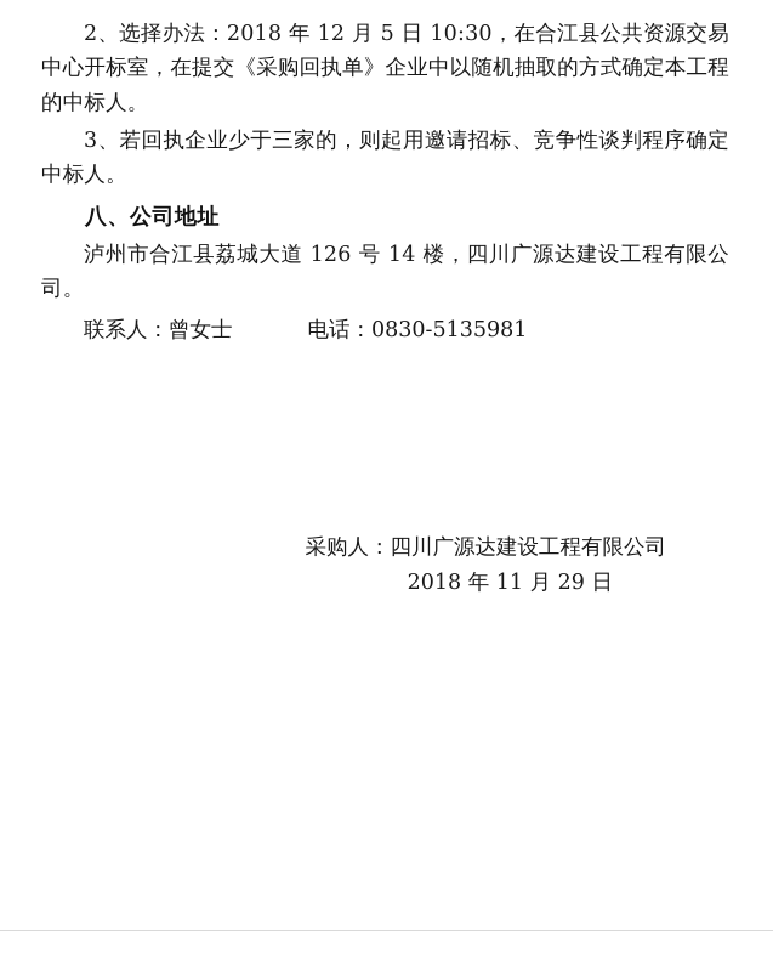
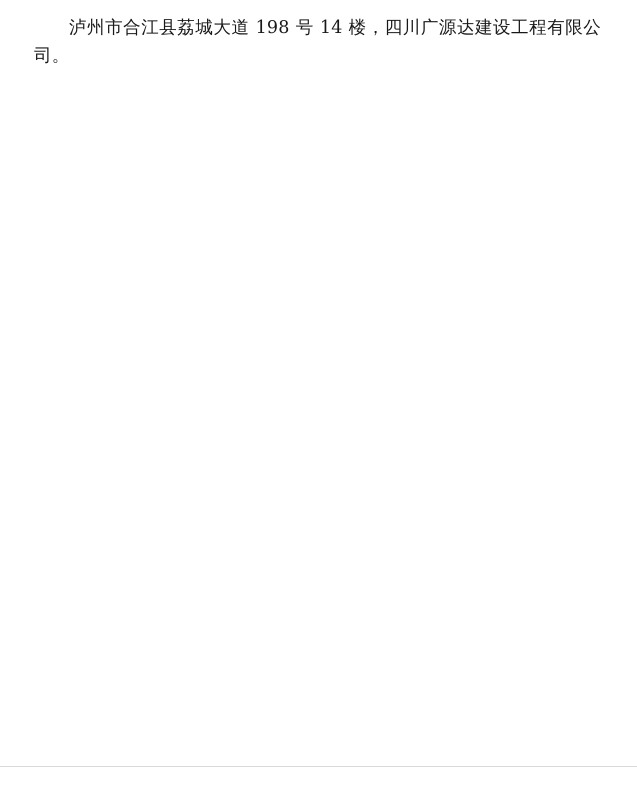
- 2、选择办法：2018 年 12 月 5 日 10:30，在合江县公共资源交易中心开标室，在提交《采购回执单》企业中以随机抽取的方式确定本工程的中标人。
- 3、若回执企业少于三家的，则起用邀请招标、竞争性谈判程序确定中标人。
- 八、公司地址
- 泸州市合江县荔城大道 126 号 14 楼，四川广源达建设工程有限公司。
+ 泸州市合江县荔城大道 198 号 14 楼，四川广源达建设工程有限公司。
- 联系人：曾女士 电话：0830-5135981
- 采购人：四川广源达建设工程有限公司
- 2018 年 11 月 29 日
